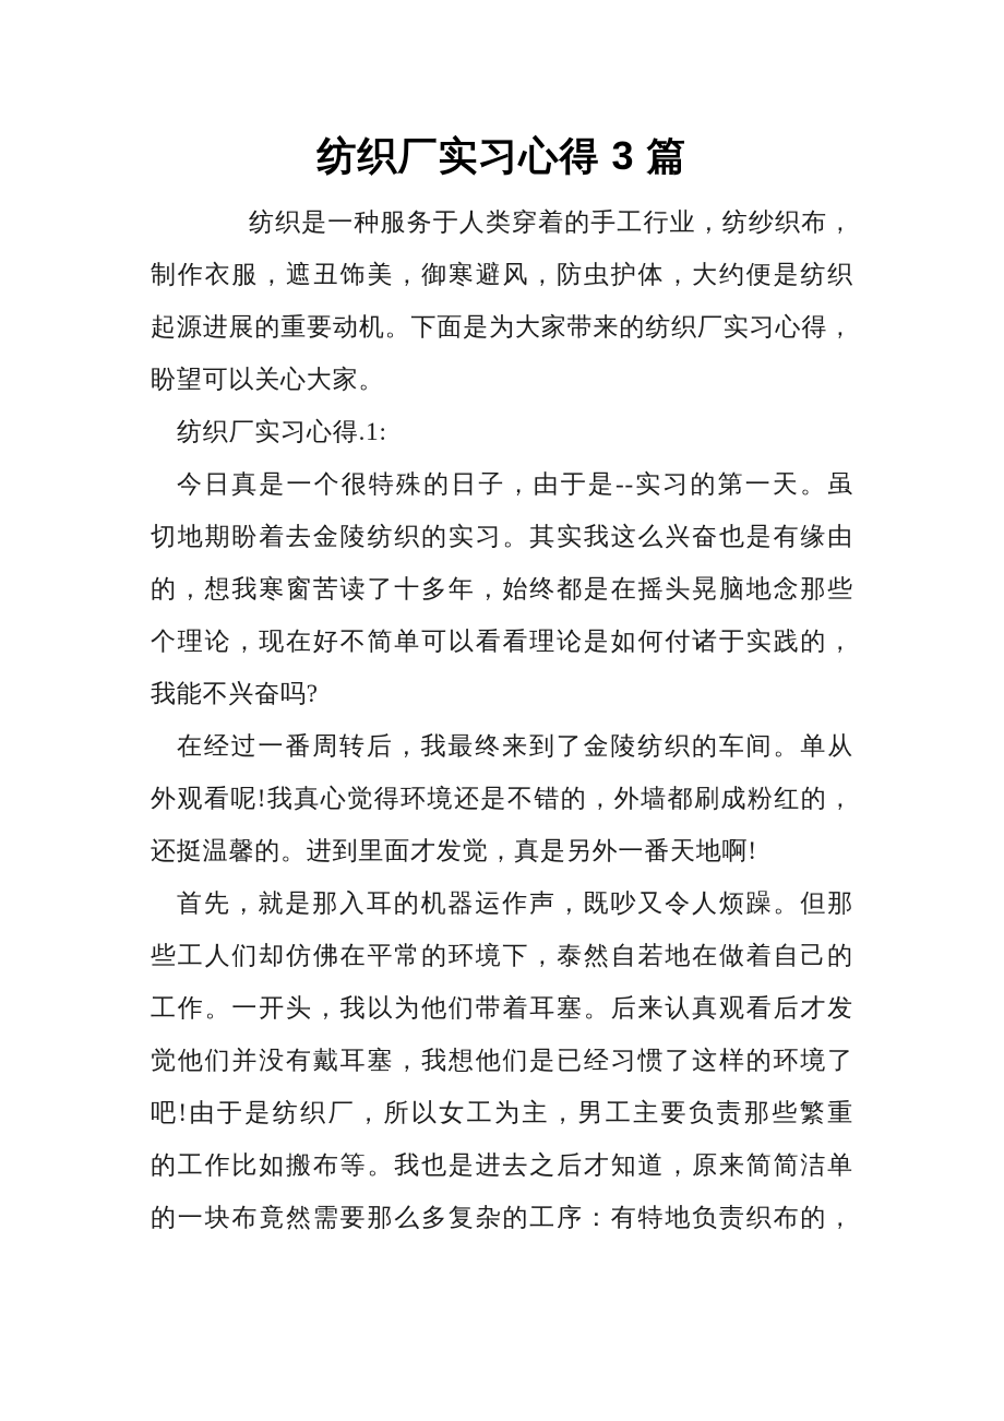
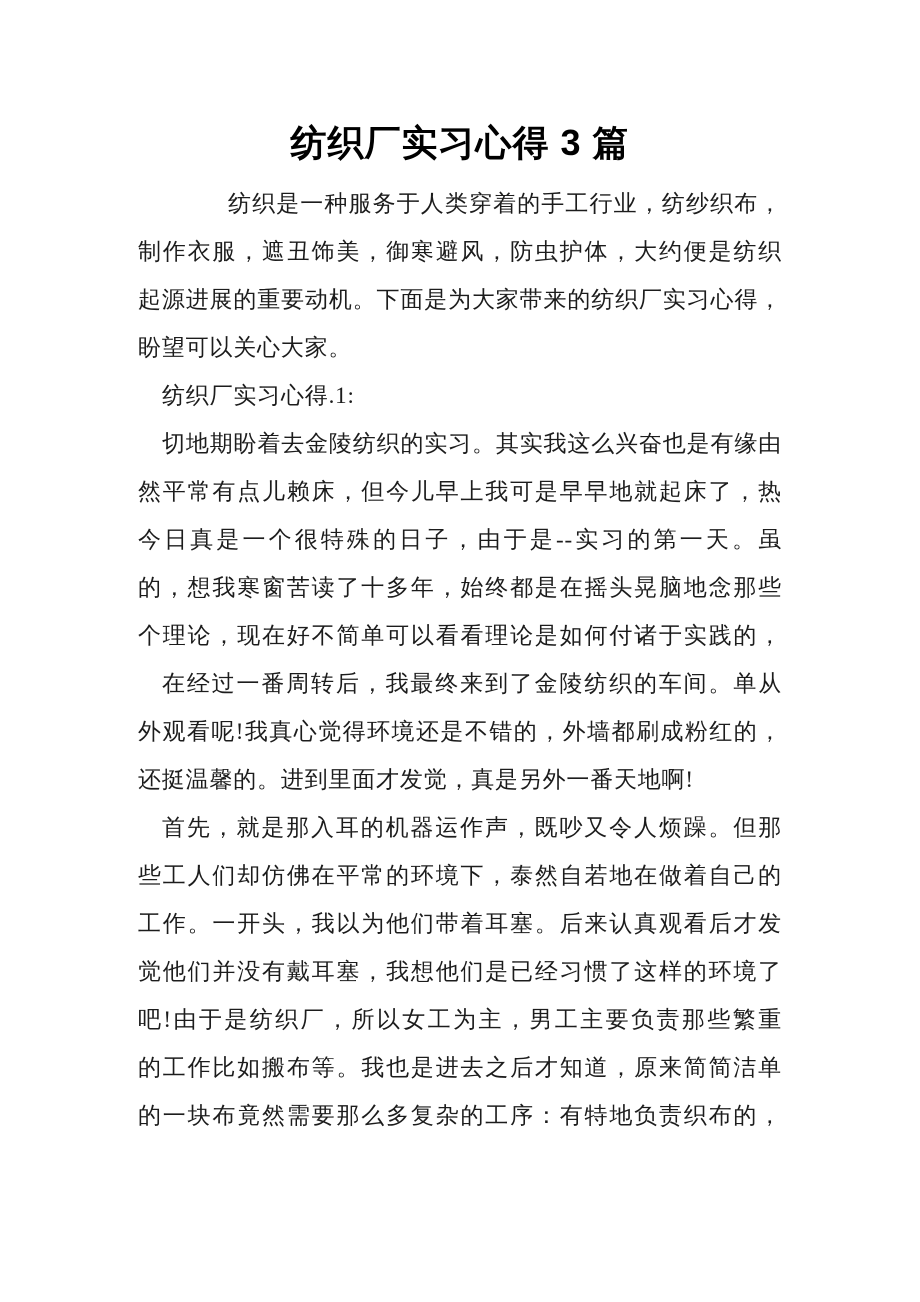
  纺织厂实习心得 3 篇
  纺织是一种服务于人类穿着的手工行业，纺纱织布，
  制作衣服，遮丑饰美，御寒避风，防虫护体，大约便是纺织
  起源进展的重要动机。下面是为大家带来的纺织厂实习心得，
  盼望可以关心大家。
  纺织厂实习心得.1:
- 今日真是一个很特殊的日子，由于是--实习的第一天。虽
+ 切地期盼着去金陵纺织的实习。其实我这么兴奋也是有缘由
+ 然平常有点儿赖床，但今儿早上我可是早早地就起床了，热
- 切地期盼着去金陵纺织的实习。其实我这么兴奋也是有缘由
+ 今日真是一个很特殊的日子，由于是--实习的第一天。虽
  的，想我寒窗苦读了十多年，始终都是在摇头晃脑地念那些
  个理论，现在好不简单可以看看理论是如何付诸于实践的，
- 我能不兴奋吗?
  在经过一番周转后，我最终来到了金陵纺织的车间。单从
  外观看呢!我真心觉得环境还是不错的，外墙都刷成粉红的，
  还挺温馨的。进到里面才发觉，真是另外一番天地啊!
  首先，就是那入耳的机器运作声，既吵又令人烦躁。但那
  些工人们却仿佛在平常的环境下，泰然自若地在做着自己的
  工作。一开头，我以为他们带着耳塞。后来认真观看后才发
  觉他们并没有戴耳塞，我想他们是已经习惯了这样的环境了
  吧!由于是纺织厂，所以女工为主，男工主要负责那些繁重
  的工作比如搬布等。我也是进去之后才知道，原来简简洁单
  的一块布竟然需要那么多复杂的工序：有特地负责织布的，
